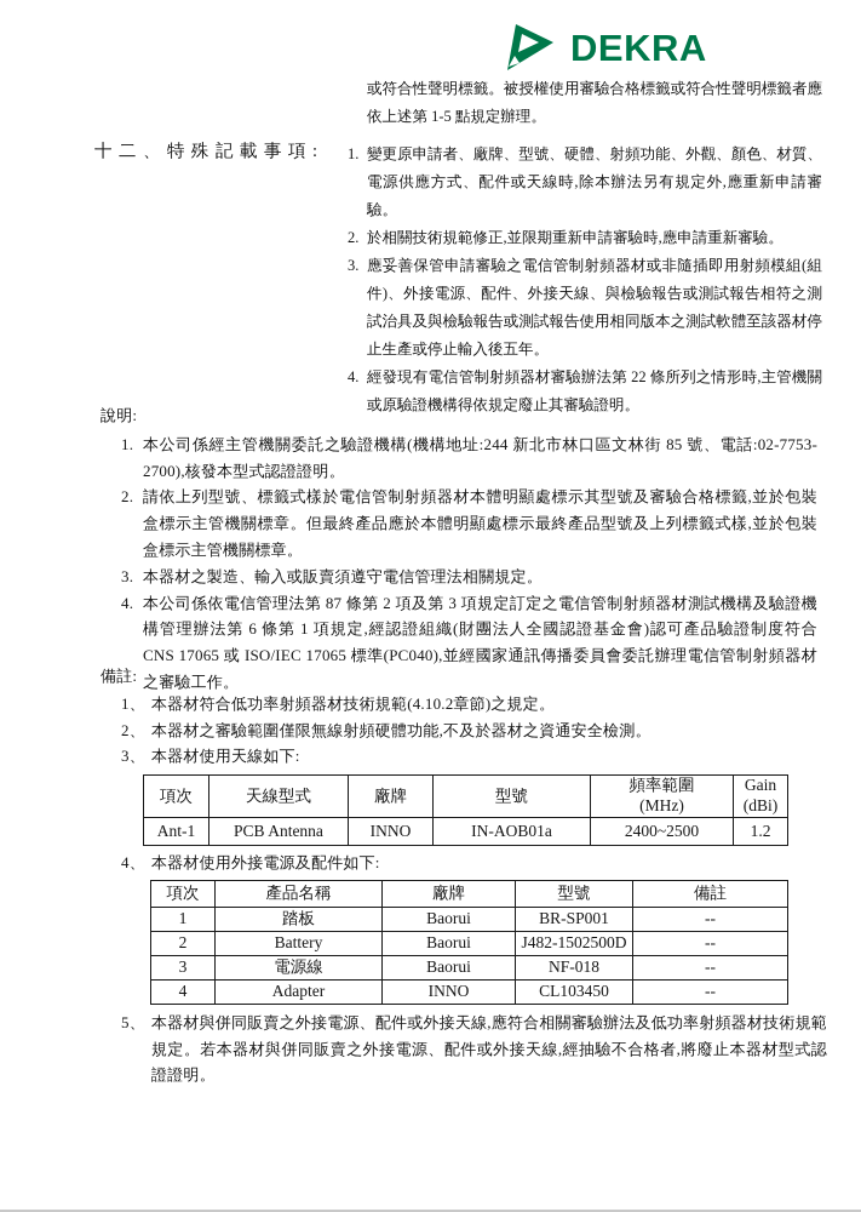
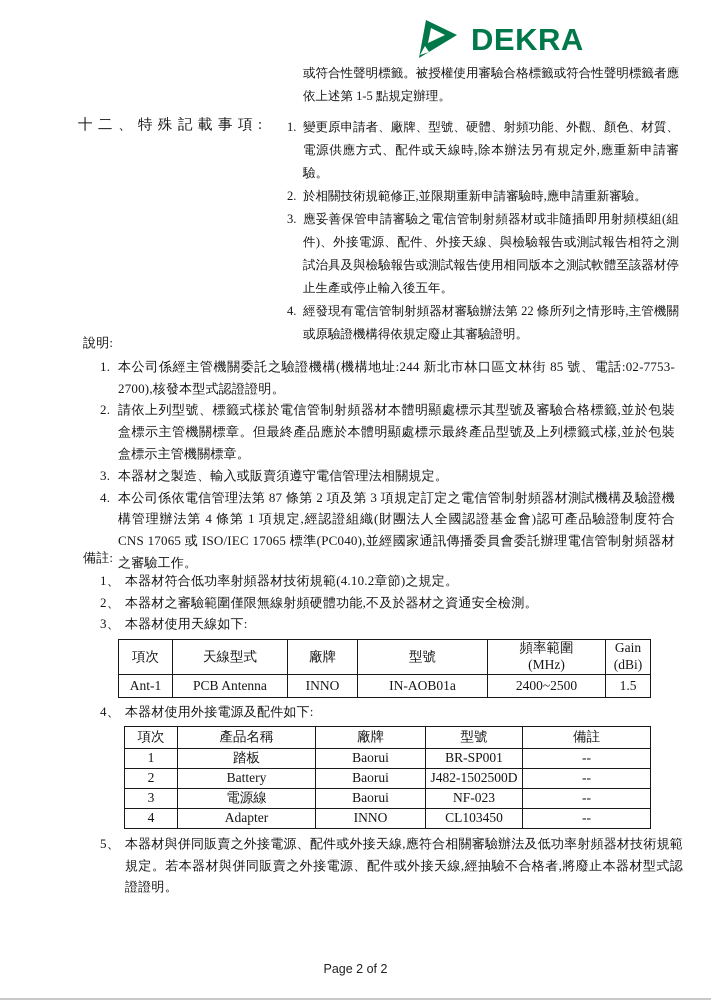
  DEKRA
  十二、特殊記載事項:
  或符合性聲明標籤。被授權使用審驗合格標籤或符合性聲明標籤者應依上述第 1-5 點規定辦理。
  1.
  變更原申請者、廠牌、型號、硬體、射頻功能、外觀、顏色、材質、電源供應方式、配件或天線時,除本辦法另有規定外,應重新申請審驗。
  2.
  於相關技術規範修正,並限期重新申請審驗時,應申請重新審驗。
  3.
  應妥善保管申請審驗之電信管制射頻器材或非隨插即用射頻模組(組件)、外接電源、配件、外接天線、與檢驗報告或測試報告相符之測試治具及與檢驗報告或測試報告使用相同版本之測試軟體至該器材停止生產或停止輸入後五年。
  4.
  經發現有電信管制射頻器材審驗辦法第 22 條所列之情形時,主管機關或原驗證機構得依規定廢止其審驗證明。
  說明:
  1.
  本公司係經主管機關委託之驗證機構(機構地址:244 新北市林口區文林街 85 號、電話:02-7753-2700),核發本型式認證證明。
  2.
  請依上列型號、標籤式樣於電信管制射頻器材本體明顯處標示其型號及審驗合格標籤,並於包裝盒標示主管機關標章。但最終產品應於本體明顯處標示最終產品型號及上列標籤式樣,並於包裝盒標示主管機關標章。
  3.
  本器材之製造、輸入或販賣須遵守電信管理法相關規定。
  4.
- 本公司係依電信管理法第 87 條第 2 項及第 3 項規定訂定之電信管制射頻器材測試機構及驗證機構管理辦法第 6 條第 1 項規定,經認證組織(財團法人全國認證基金會)認可產品驗證制度符合 CNS 17065 或 ISO/IEC 17065 標準(PC040),並經國家通訊傳播委員會委託辦理電信管制射頻器材之審驗工作。
+ 本公司係依電信管理法第 87 條第 2 項及第 3 項規定訂定之電信管制射頻器材測試機構及驗證機構管理辦法第 4 條第 1 項規定,經認證組織(財團法人全國認證基金會)認可產品驗證制度符合 CNS 17065 或 ISO/IEC 17065 標準(PC040),並經國家通訊傳播委員會委託辦理電信管制射頻器材之審驗工作。
  備註:
  1、
  本器材符合低功率射頻器材技術規範(4.10.2章節)之規定。
  2、
  本器材之審驗範圍僅限無線射頻硬體功能,不及於器材之資通安全檢測。
  3、
  本器材使用天線如下:
  項次	天線型式	廠牌	型號	頻率範圍 (MHz)	Gain (dBi)
- Ant-1	PCB Antenna	INNO	IN-AOB01a	2400~2500	1.2
+ Ant-1	PCB Antenna	INNO	IN-AOB01a	2400~2500	1.5
  4、
  本器材使用外接電源及配件如下:
  項次	產品名稱	廠牌	型號	備註
  1	踏板	Baorui	BR-SP001	--
  2	Battery	Baorui	J482-1502500D	--
- 3	電源線	Baorui	NF-018	--
+ 3	電源線	Baorui	NF-023	--
  4	Adapter	INNO	CL103450	--
  5、
  本器材與併同販賣之外接電源、配件或外接天線,應符合相關審驗辦法及低功率射頻器材技術規範規定。若本器材與併同販賣之外接電源、配件或外接天線,經抽驗不合格者,將廢止本器材型式認證證明。
+ Page 2 of 2
